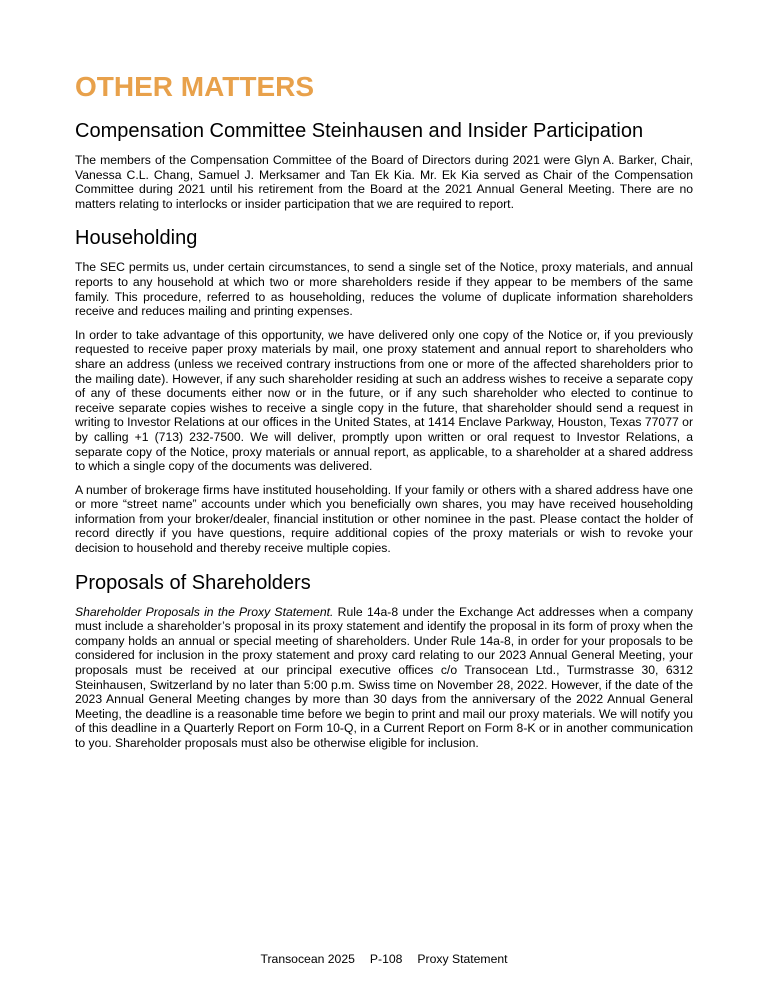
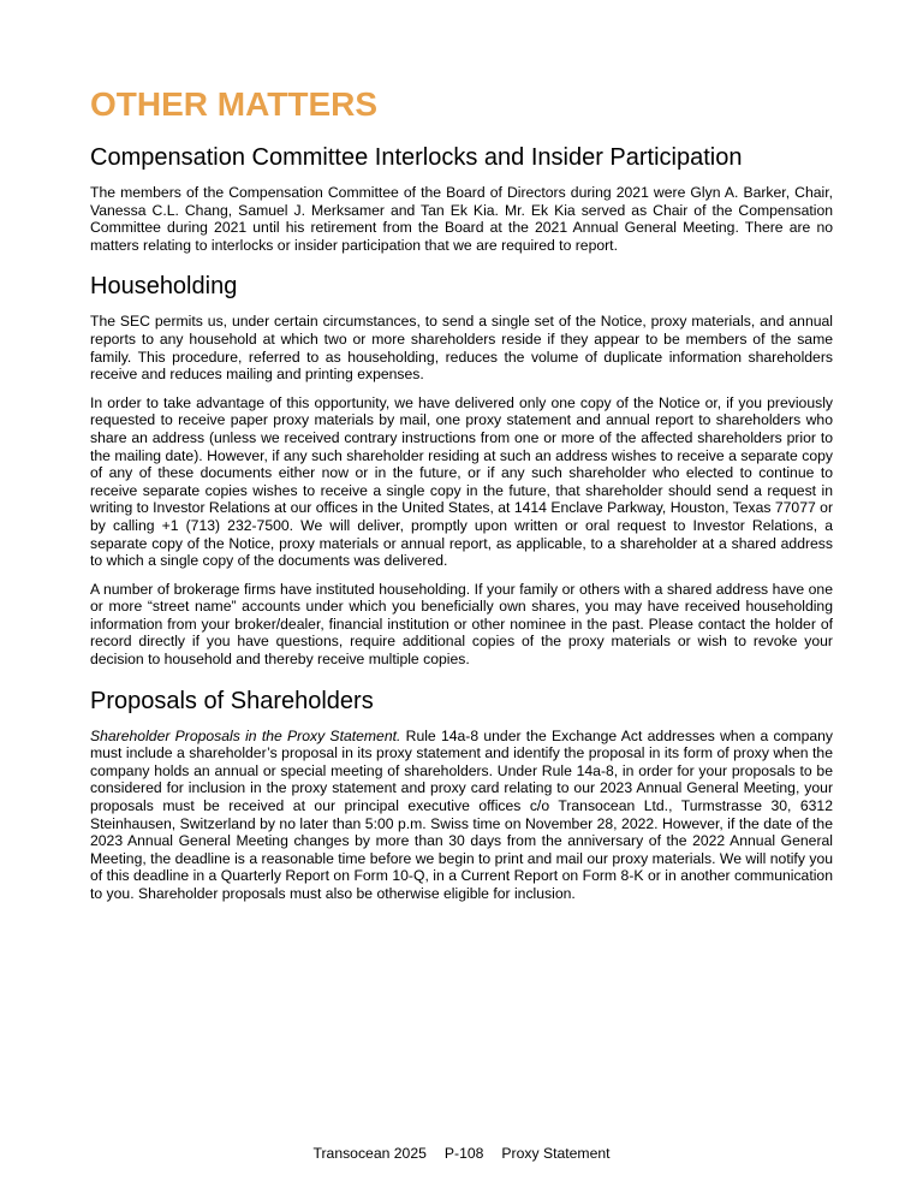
  OTHER MATTERS
- Compensation Committee Steinhausen and Insider Participation
+ Compensation Committee Interlocks and Insider Participation
  The members of the Compensation Committee of the Board of Directors during 2021 were Glyn A. Barker, Chair, Vanessa C.L. Chang, Samuel J. Merksamer and Tan Ek Kia. Mr. Ek Kia served as Chair of the Compensation Committee during 2021 until his retirement from the Board at the 2021 Annual General Meeting. There are no matters relating to interlocks or insider participation that we are required to report.
  Householding
  The SEC permits us, under certain circumstances, to send a single set of the Notice, proxy materials, and annual reports to any household at which two or more shareholders reside if they appear to be members of the same family. This procedure, referred to as householding, reduces the volume of duplicate information shareholders receive and reduces mailing and printing expenses.
  In order to take advantage of this opportunity, we have delivered only one copy of the Notice or, if you previously requested to receive paper proxy materials by mail, one proxy statement and annual report to shareholders who share an address (unless we received contrary instructions from one or more of the affected shareholders prior to the mailing date). However, if any such shareholder residing at such an address wishes to receive a separate copy of any of these documents either now or in the future, or if any such shareholder who elected to continue to receive separate copies wishes to receive a single copy in the future, that shareholder should send a request in writing to Investor Relations at our offices in the United States, at 1414 Enclave Parkway, Houston, Texas 77077 or by calling +1 (713) 232-7500. We will deliver, promptly upon written or oral request to Investor Relations, a separate copy of the Notice, proxy materials or annual report, as applicable, to a shareholder at a shared address to which a single copy of the documents was delivered.
  A number of brokerage firms have instituted householding. If your family or others with a shared address have one or more “street name” accounts under which you beneficially own shares, you may have received householding information from your broker/dealer, financial institution or other nominee in the past. Please contact the holder of record directly if you have questions, require additional copies of the proxy materials or wish to revoke your decision to household and thereby receive multiple copies.
  Proposals of Shareholders
  Shareholder Proposals in the Proxy Statement. Rule 14a-8 under the Exchange Act addresses when a company must include a shareholder’s proposal in its proxy statement and identify the proposal in its form of proxy when the company holds an annual or special meeting of shareholders. Under Rule 14a-8, in order for your proposals to be considered for inclusion in the proxy statement and proxy card relating to our 2023 Annual General Meeting, your proposals must be received at our principal executive offices c/o Transocean Ltd., Turmstrasse 30, 6312 Steinhausen, Switzerland by no later than 5:00 p.m. Swiss time on November 28, 2022. However, if the date of the 2023 Annual General Meeting changes by more than 30 days from the anniversary of the 2022 Annual General Meeting, the deadline is a reasonable time before we begin to print and mail our proxy materials. We will notify you of this deadline in a Quarterly Report on Form 10-Q, in a Current Report on Form 8-K or in another communication to you. Shareholder proposals must also be otherwise eligible for inclusion.
  Transocean 2025
  P-108
  Proxy Statement
